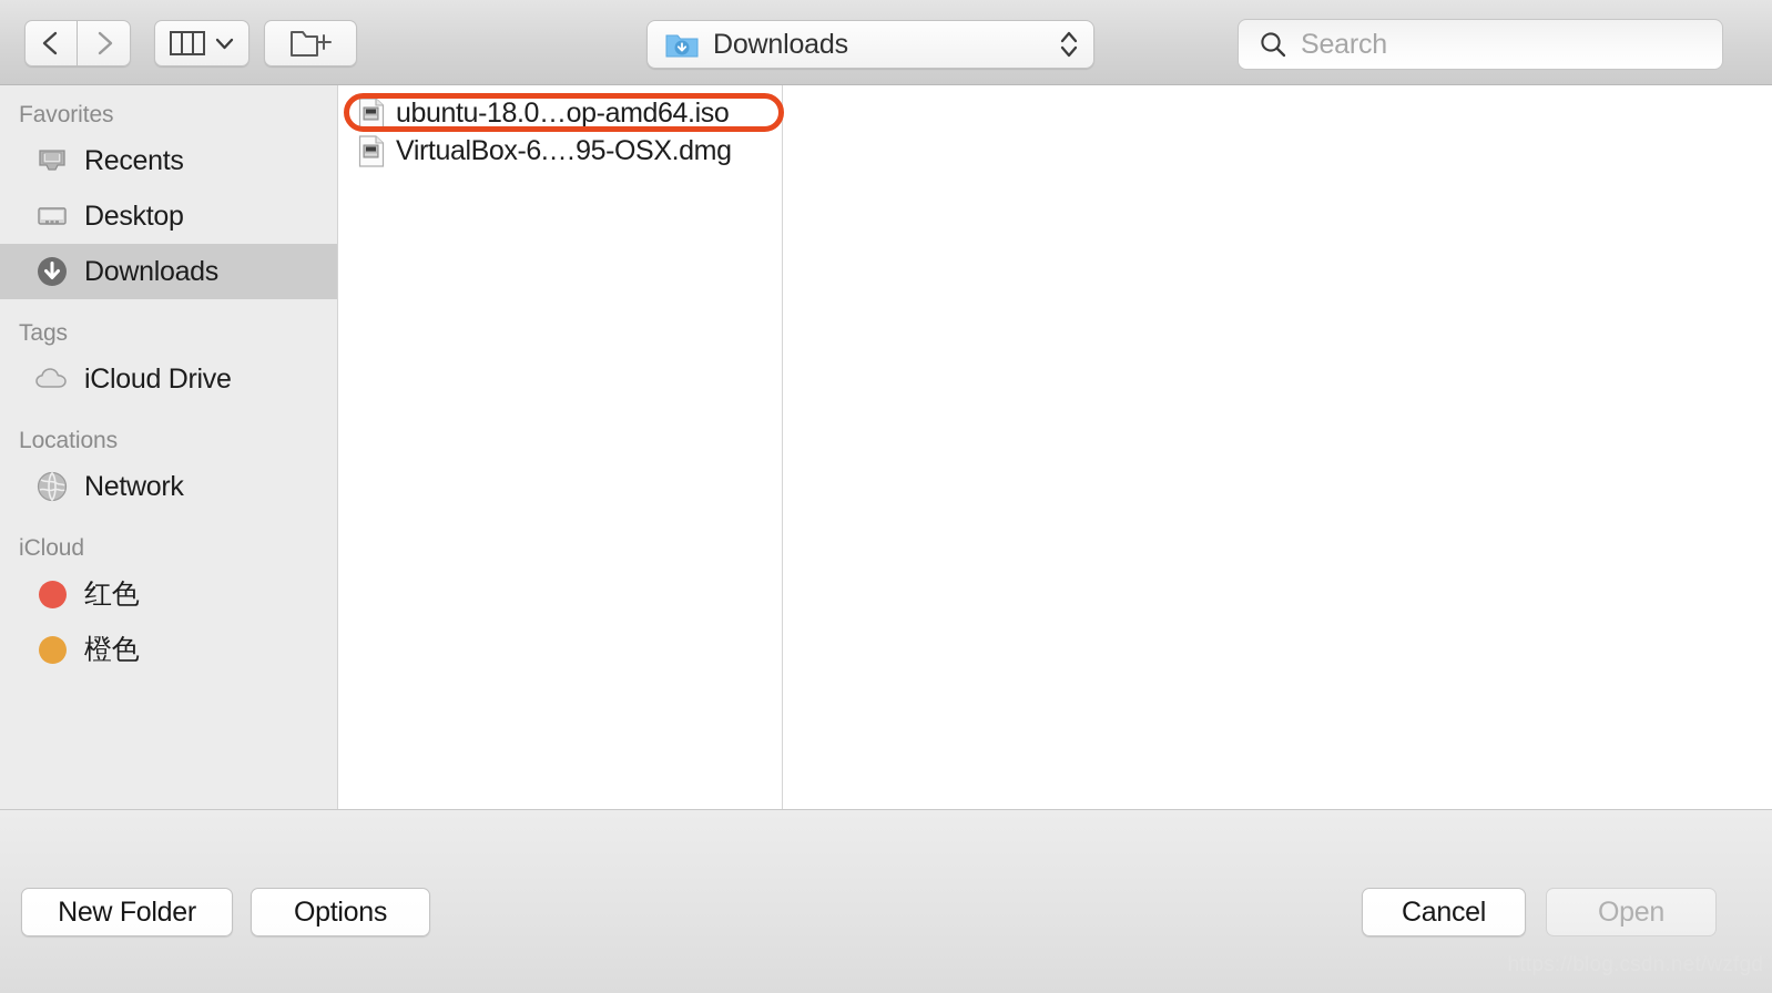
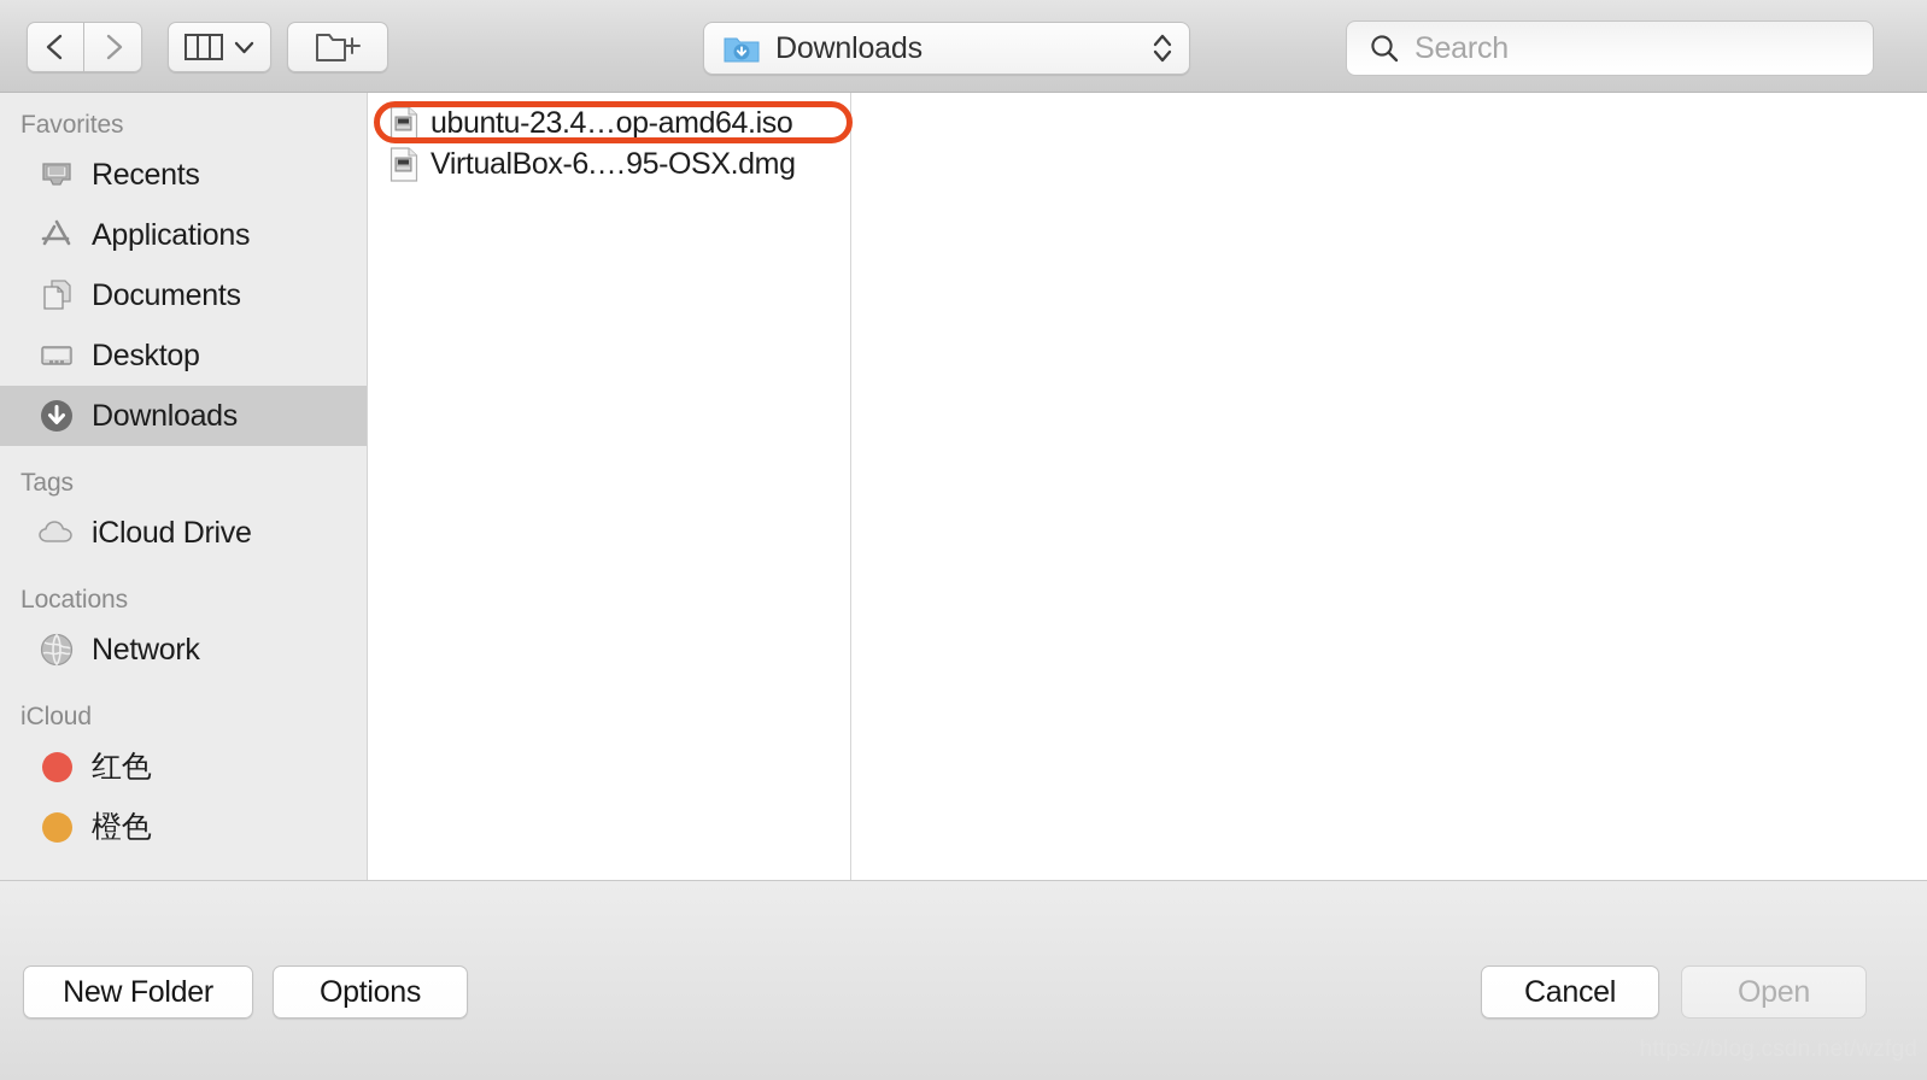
  Downloads
  Search
  Favorites
  Recents
+ Applications
+ Documents
  Desktop
  Downloads
  Tags
  iCloud Drive
  Locations
  Network
  iCloud
  红色
  橙色
- ubuntu-18.0…op-amd64.iso
+ ubuntu-23.4…op-amd64.iso
  VirtualBox-6.…95-OSX.dmg
  New Folder
  Options
  Cancel
  Open
